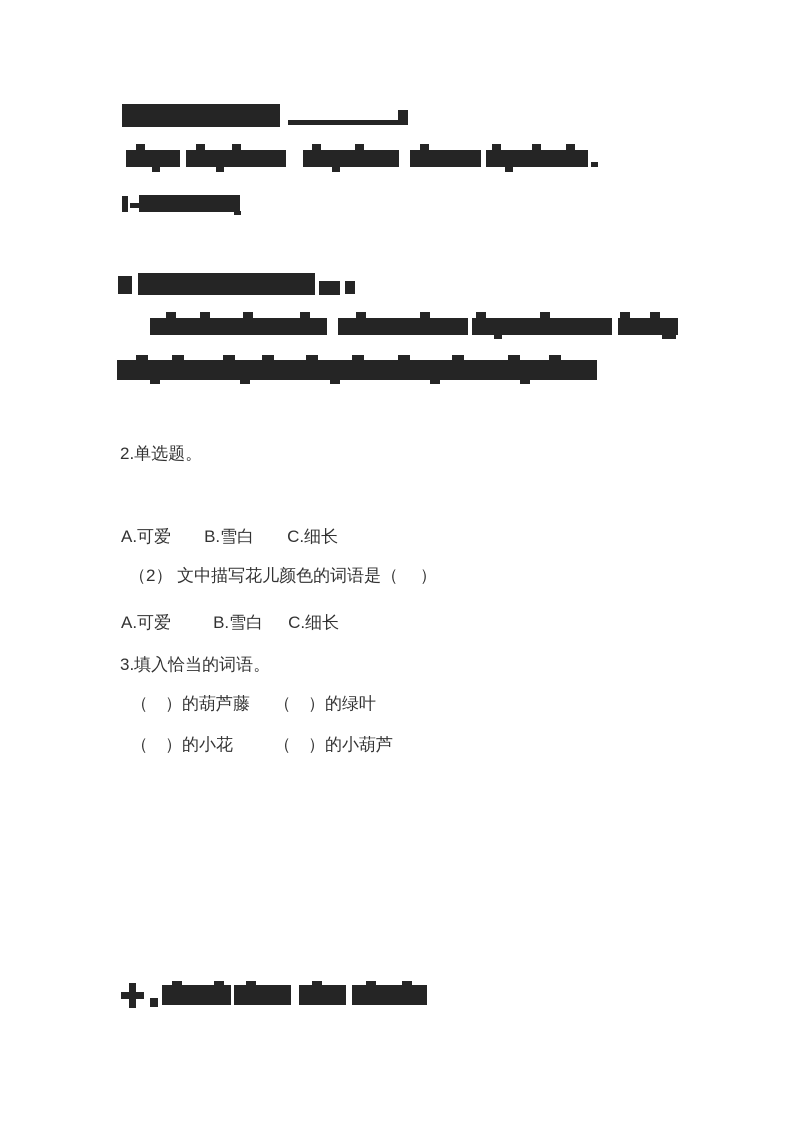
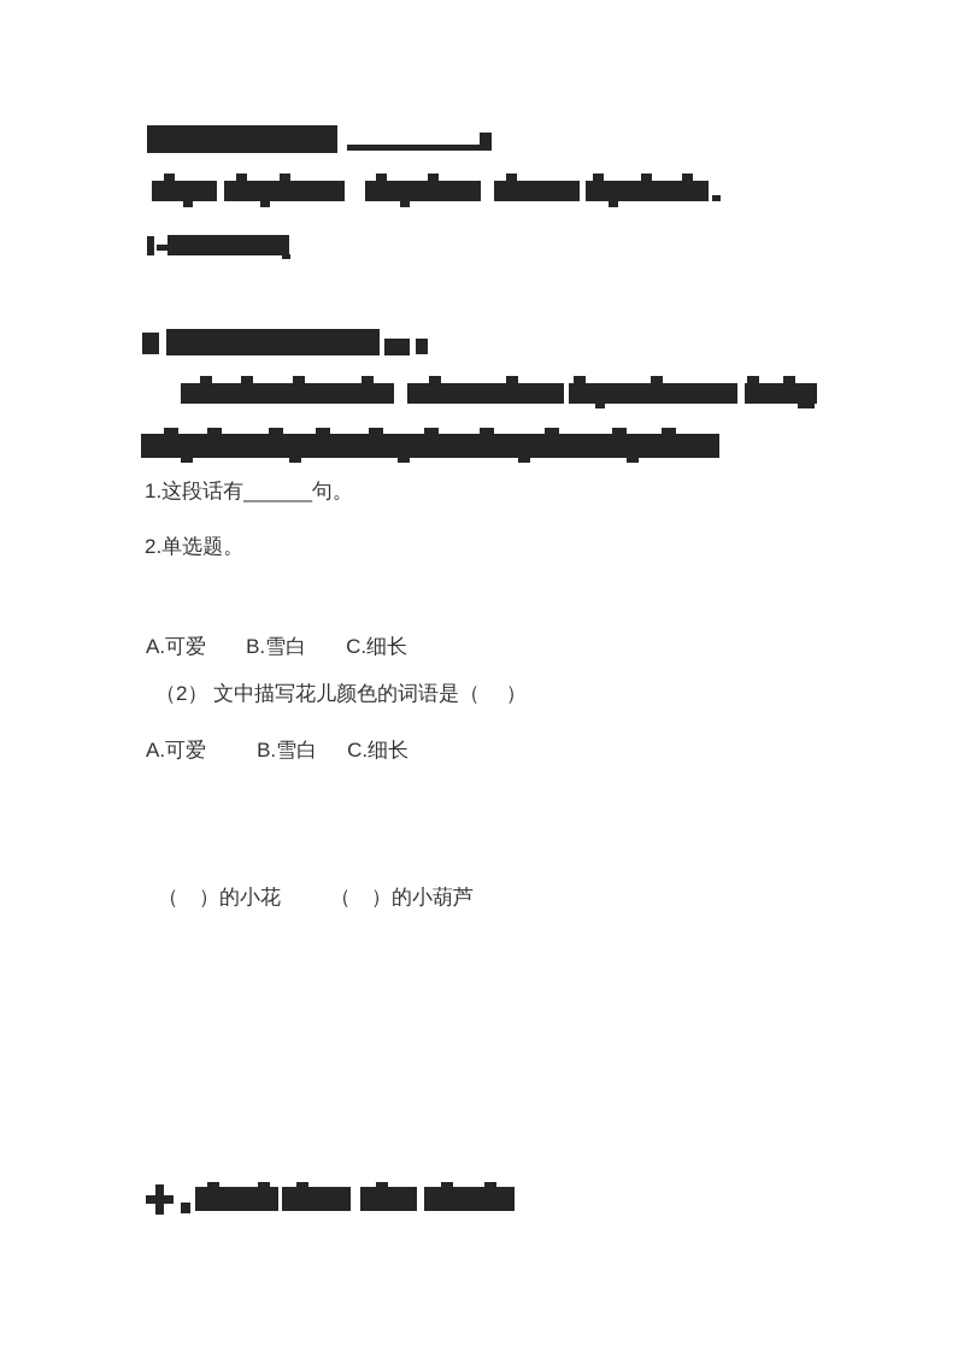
+ 1.这段话有______句。
  2.单选题。
  A.可爱
  B.雪白
  C.细长
  （2） 文中描写花儿颜色的词语是（ ）
  A.可爱
  B.雪白
  C.细长
- 3.填入恰当的词语。
- （ ）的葫芦藤
- （ ）的绿叶
  （ ）的小花
  （ ）的小葫芦
